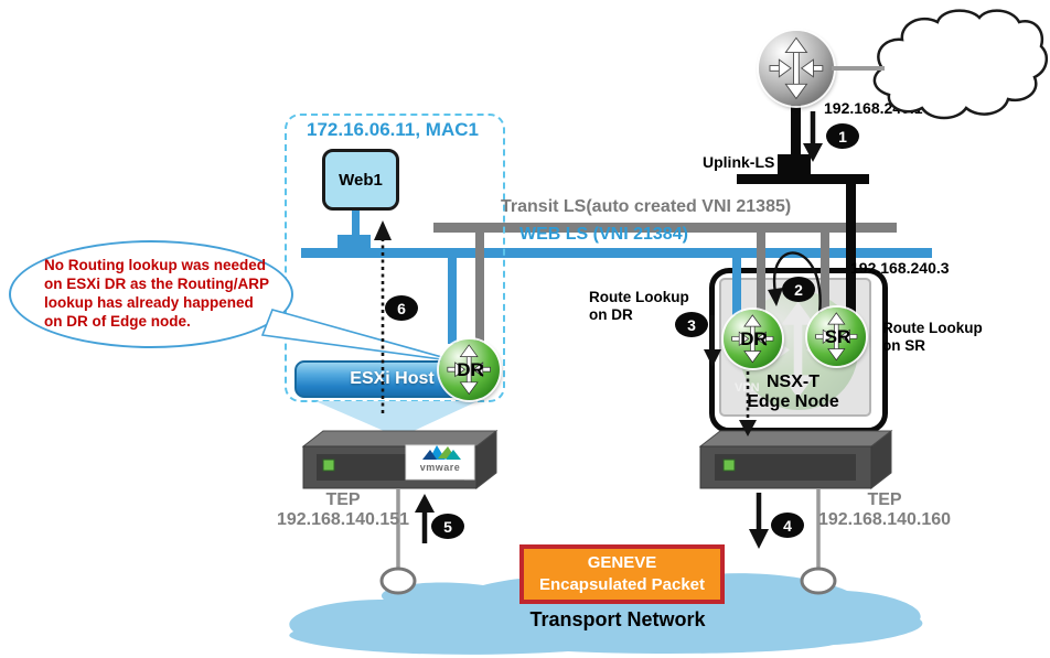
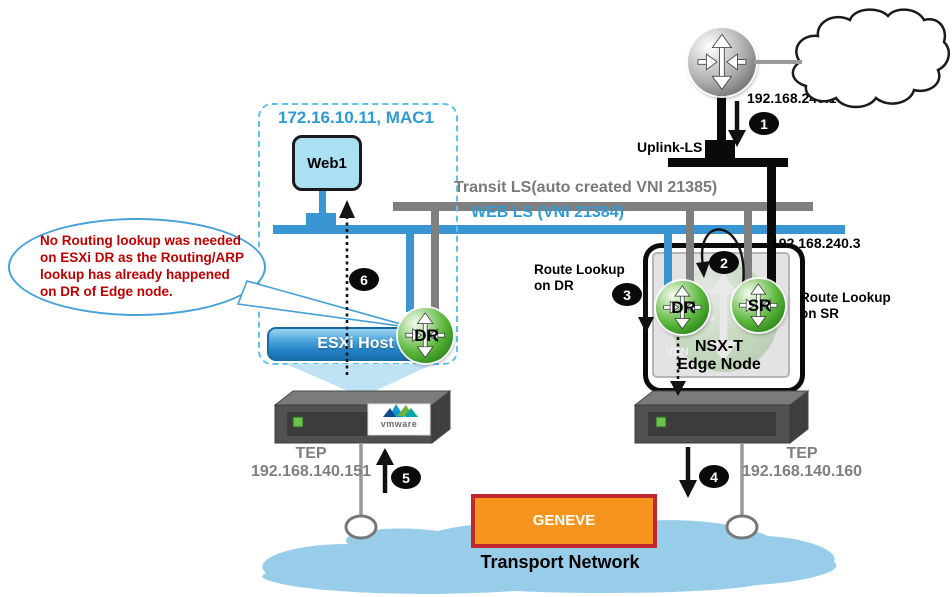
  Transit LS(auto created VNI 21385)
  WEB LS (VNI 21384)
  Uplink-LS
  192.168.240.3
- 172.16.06.11, MAC1
+ 172.16.10.11, MAC1
  Web1
  No Routing lookup was needed
  on ESXi DR as the Routing/ARP
  lookup has already happened
  on DR of Edge node.
  ESXi Host
  DR
  NSX-T
  Edge Node
  DR
  SR
  Route Lookup
  on DR
  Route Lookup
  on SR
  TEP
  192.168.140.151
  TEP
  192.168.140.160
  GENEVE
- Encapsulated Packet
  Transport Network
  vmware
  1
  2
  3
  4
  5
  6
